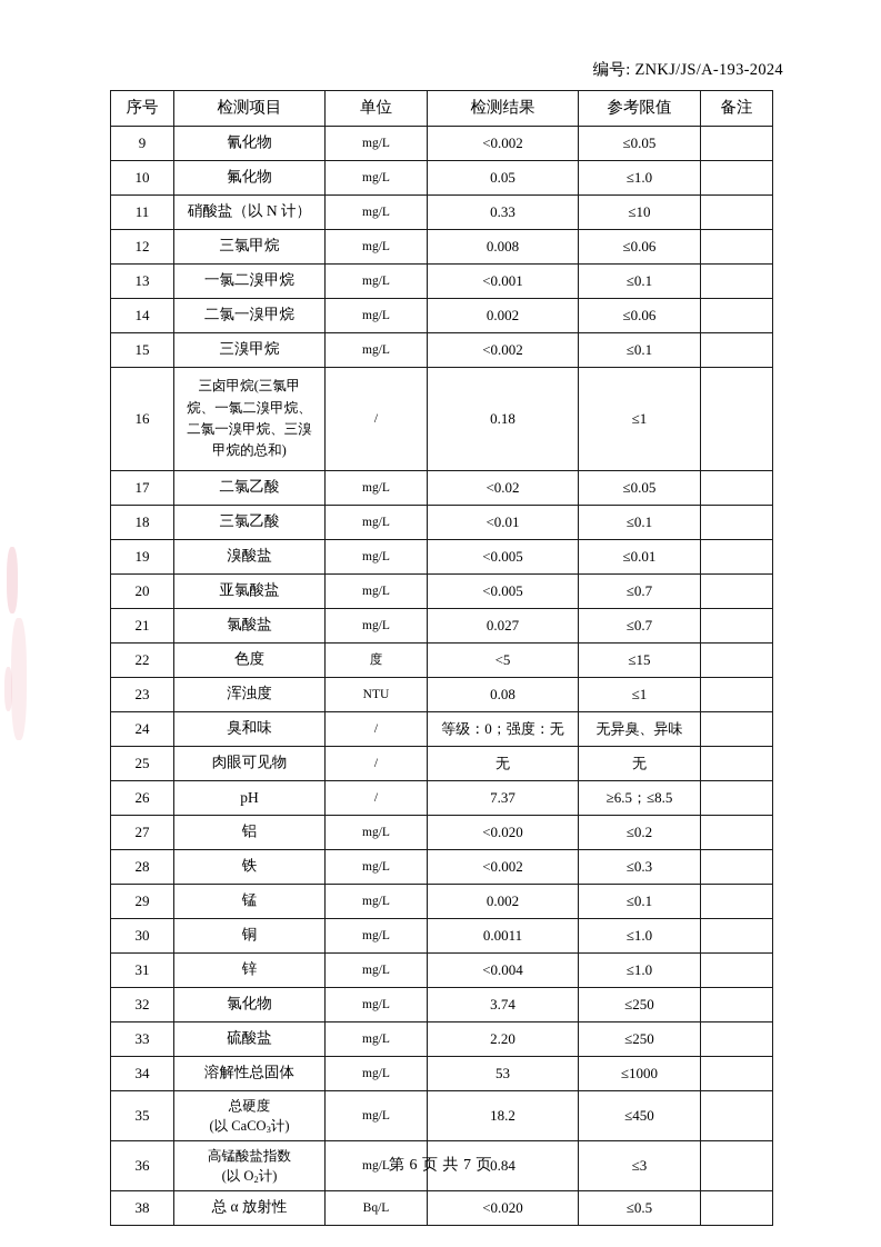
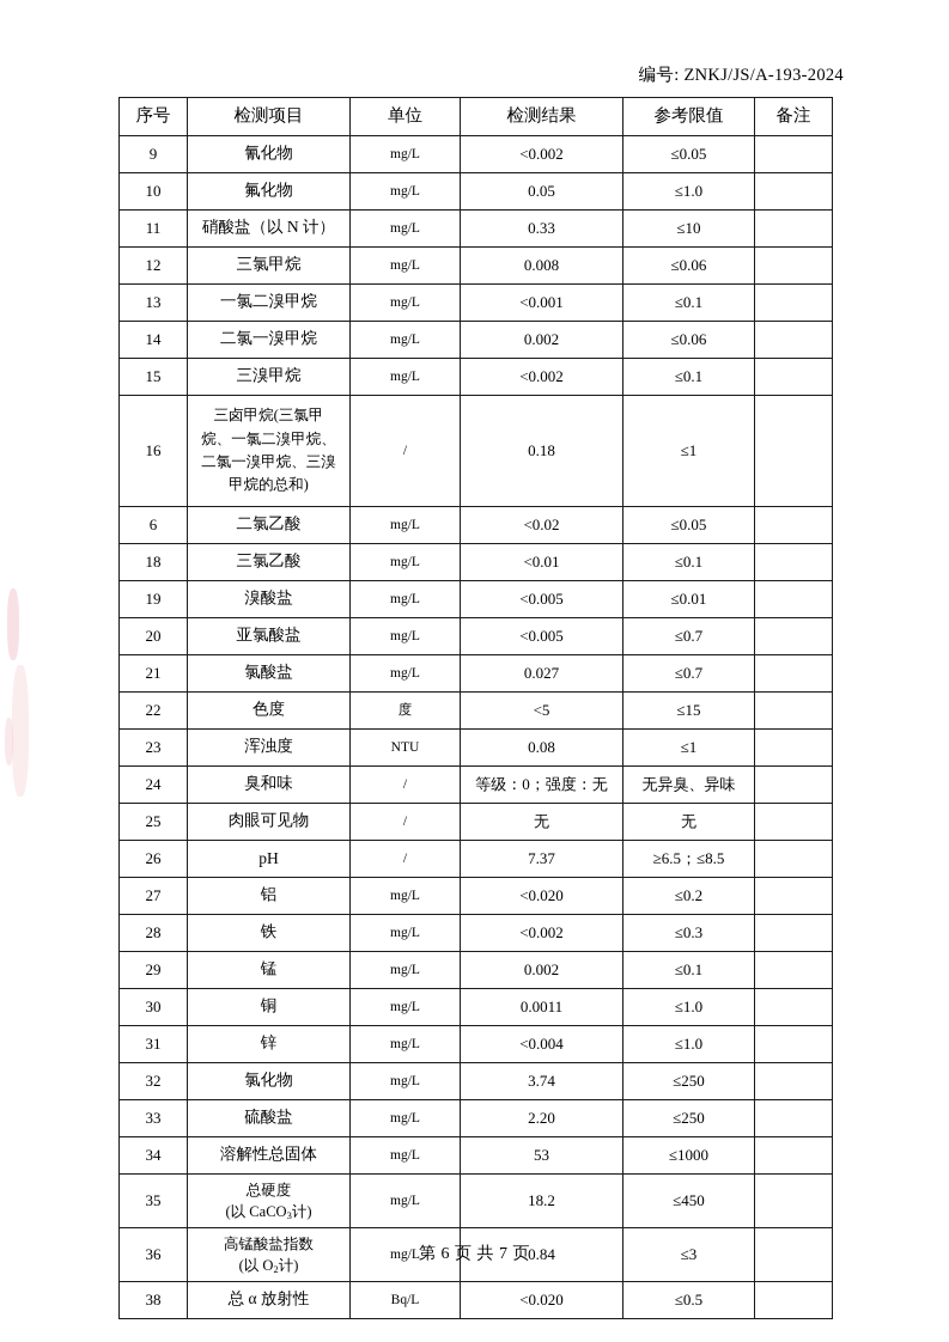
  编号: ZNKJ/JS/A-193-2024
  序号	检测项目	单位	检测结果	参考限值	备注
  9	氰化物	mg/L	<0.002	≤0.05
  10	氟化物	mg/L	0.05	≤1.0
  11	硝酸盐（以 N 计）	mg/L	0.33	≤10
  12	三氯甲烷	mg/L	0.008	≤0.06
  13	一氯二溴甲烷	mg/L	<0.001	≤0.1
  14	二氯一溴甲烷	mg/L	0.002	≤0.06
  15	三溴甲烷	mg/L	<0.002	≤0.1
  16	三卤甲烷(三氯甲烷、一氯二溴甲烷、二氯一溴甲烷、三溴甲烷的总和)	/	0.18	≤1
- 17	二氯乙酸	mg/L	<0.02	≤0.05
+ 6	二氯乙酸	mg/L	<0.02	≤0.05
  18	三氯乙酸	mg/L	<0.01	≤0.1
  19	溴酸盐	mg/L	<0.005	≤0.01
  20	亚氯酸盐	mg/L	<0.005	≤0.7
  21	氯酸盐	mg/L	0.027	≤0.7
  22	色度	度	<5	≤15
  23	浑浊度	NTU	0.08	≤1
  24	臭和味	/	等级：0；强度：无	无异臭、异味
  25	肉眼可见物	/	无	无
  26	pH	/	7.37	≥6.5；≤8.5
  27	铝	mg/L	<0.020	≤0.2
  28	铁	mg/L	<0.002	≤0.3
  29	锰	mg/L	0.002	≤0.1
  30	铜	mg/L	0.0011	≤1.0
  31	锌	mg/L	<0.004	≤1.0
  32	氯化物	mg/L	3.74	≤250
  33	硫酸盐	mg/L	2.20	≤250
  34	溶解性总固体	mg/L	53	≤1000
  35	总硬度(以 CaCO3计)	mg/L	18.2	≤450
  36	高锰酸盐指数(以 O2计)	mg/L	0.84	≤3
  38	总 α 放射性	Bq/L	<0.020	≤0.5
  第 6 页 共 7 页
